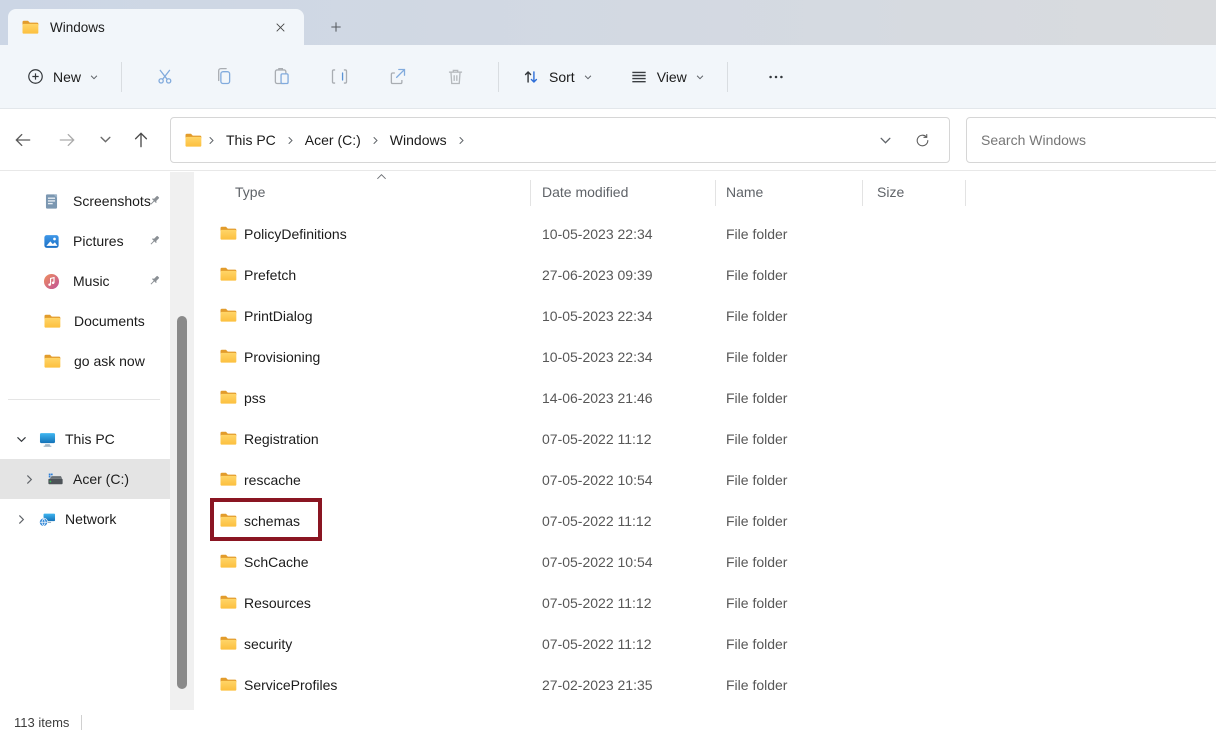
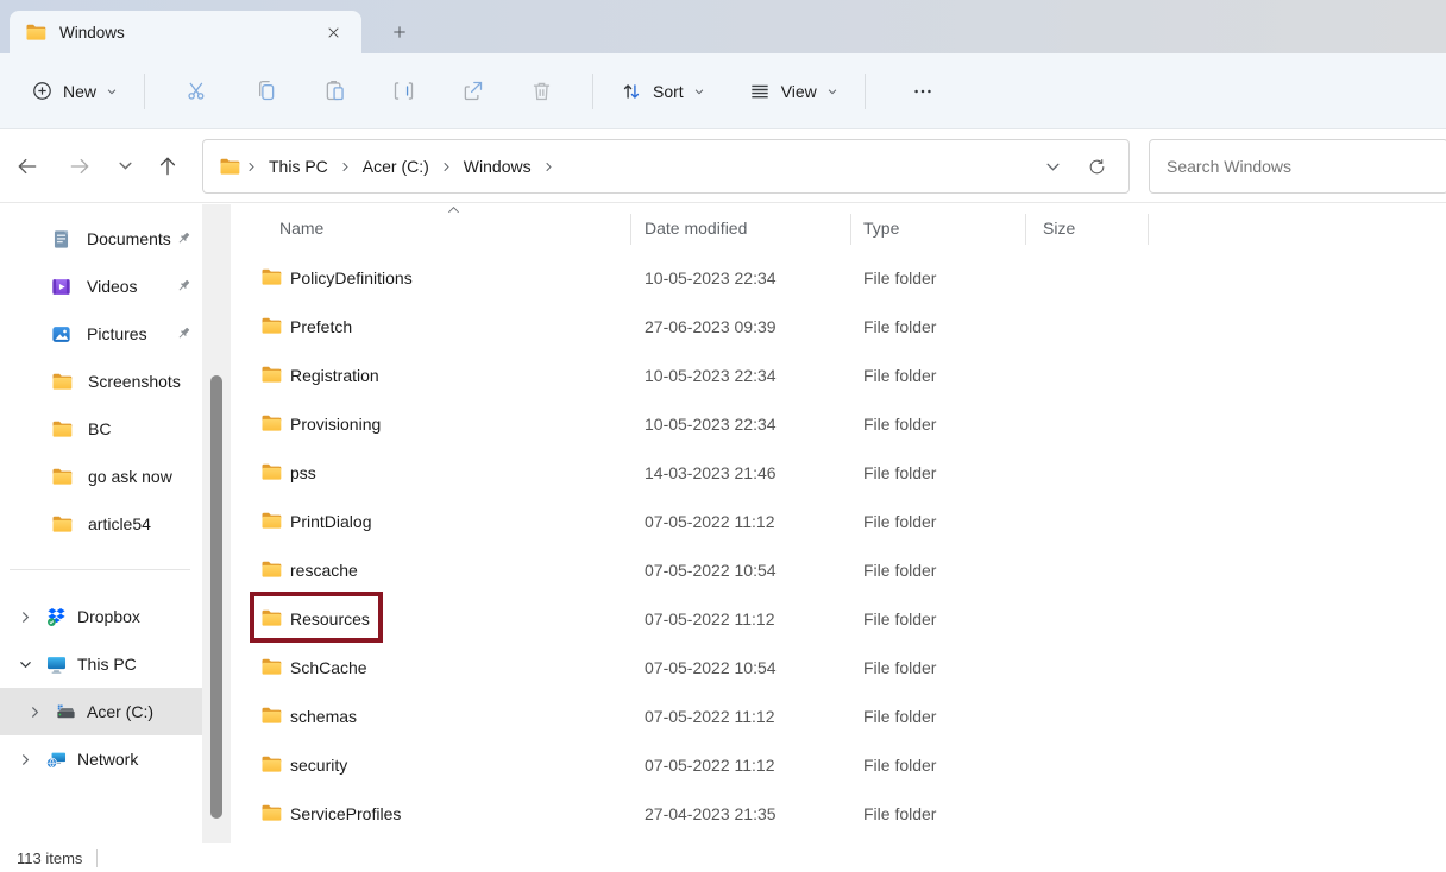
  Windows
  New
  Sort
  View
  This PC
  Acer (C:)
  Windows
  Search Windows
- Screenshots
+ Documents
+ Videos
  Pictures
- Music
- Documents
+ Screenshots
+ BC
  go ask now
+ article54
+ Dropbox
  This PC
  Acer (C:)
  Network
- Type
+ Name
  Date modified
- Name
+ Type
  Size
  PolicyDefinitions
  10-05-2023 22:34
  File folder
  Prefetch
  27-06-2023 09:39
  File folder
- PrintDialog
+ Registration
  10-05-2023 22:34
  File folder
  Provisioning
  10-05-2023 22:34
  File folder
  pss
- 14-06-2023 21:46
+ 14-03-2023 21:46
  File folder
- Registration
+ PrintDialog
  07-05-2022 11:12
  File folder
  rescache
  07-05-2022 10:54
  File folder
- schemas
+ Resources
  07-05-2022 11:12
  File folder
  SchCache
  07-05-2022 10:54
  File folder
- Resources
+ schemas
  07-05-2022 11:12
  File folder
  security
  07-05-2022 11:12
  File folder
  ServiceProfiles
- 27-02-2023 21:35
+ 27-04-2023 21:35
  File folder
  113 items
